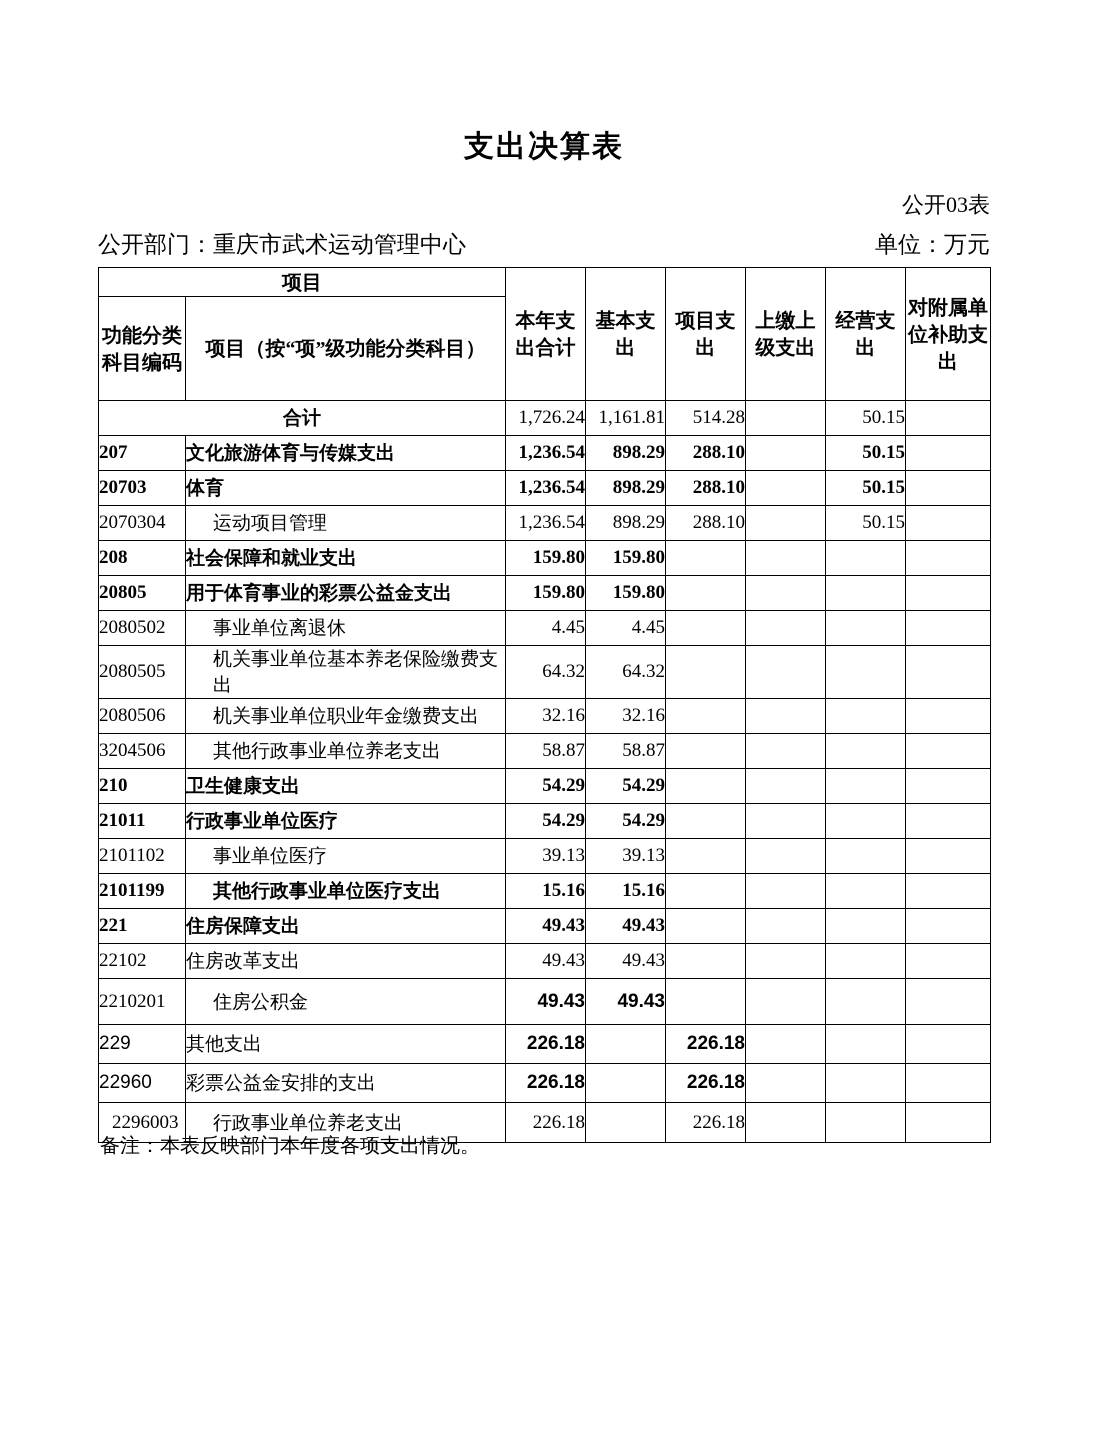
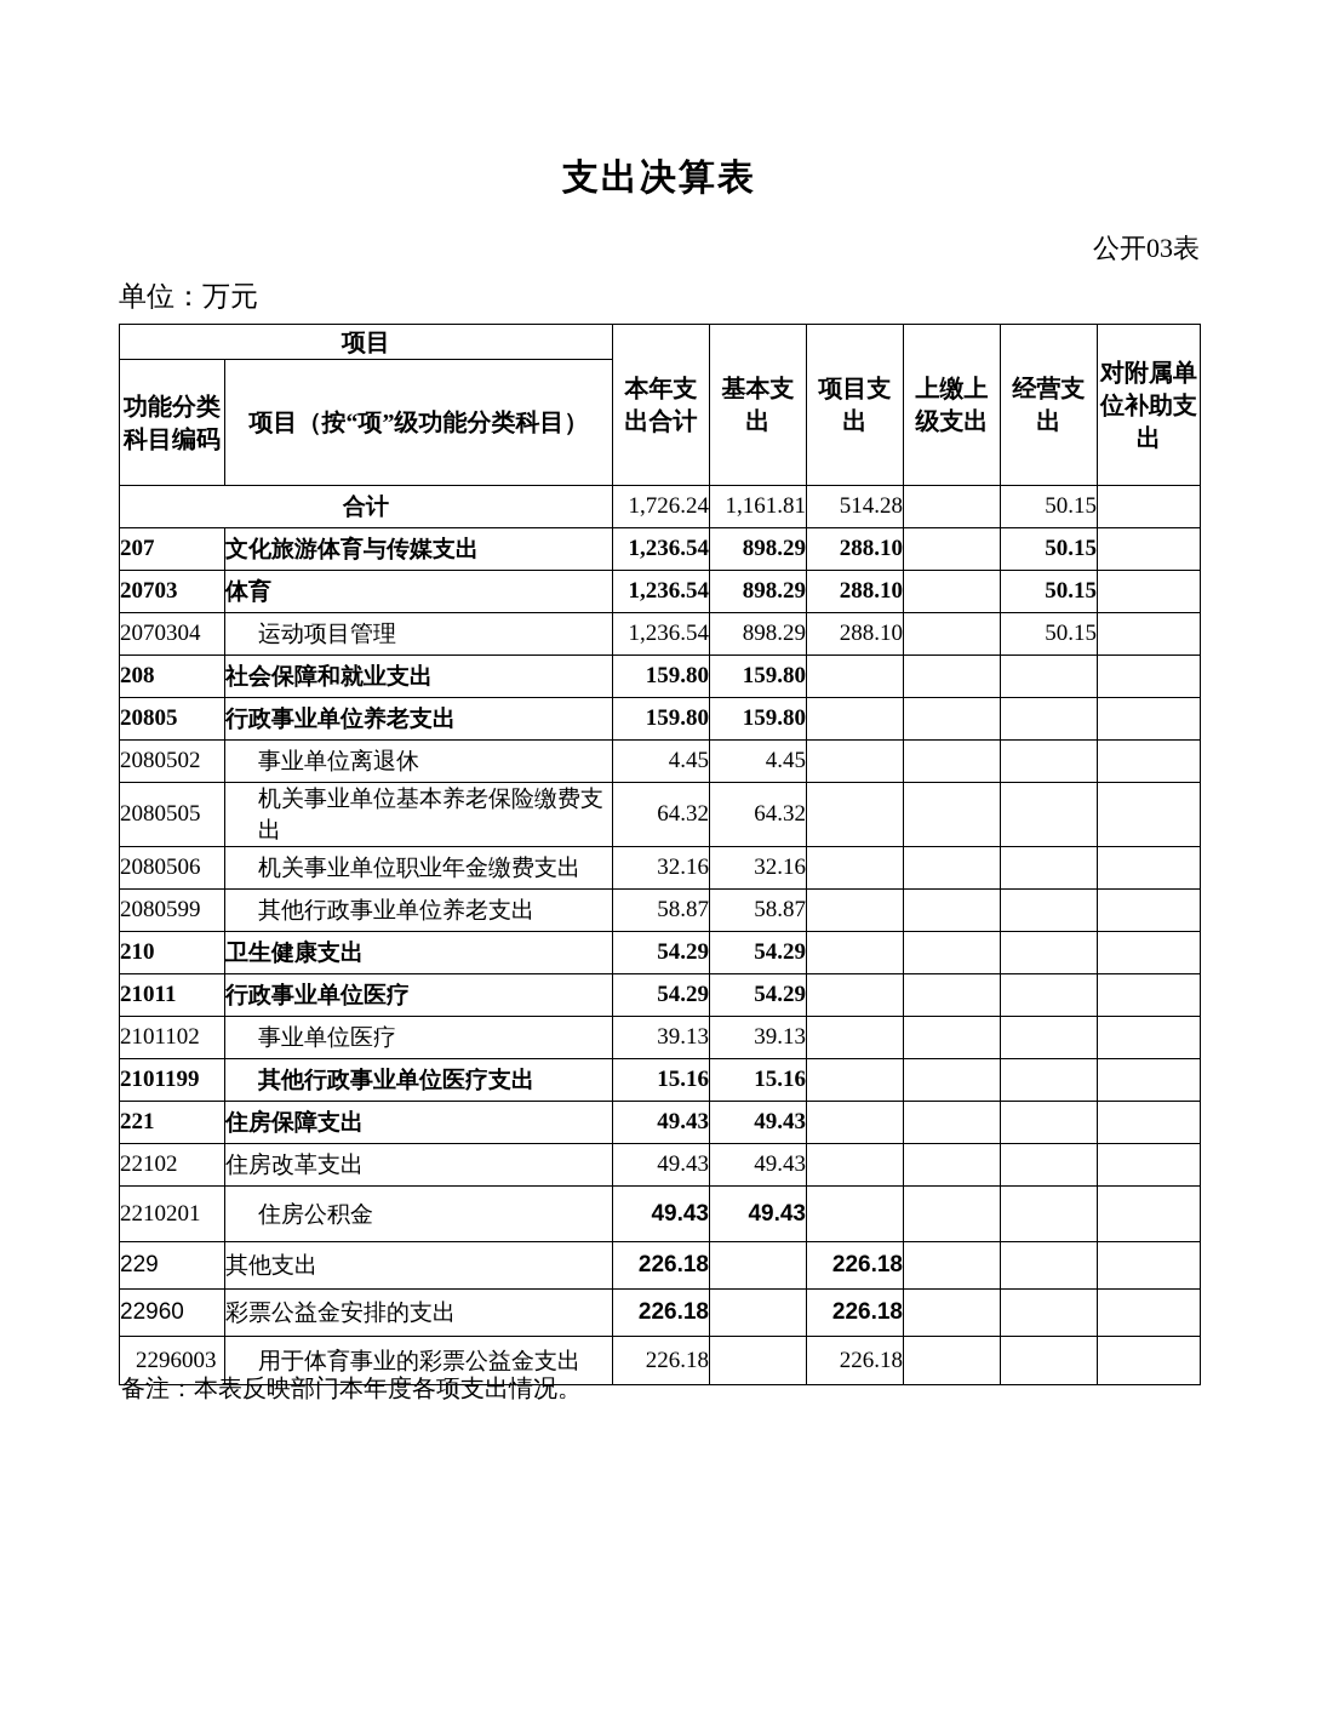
  支出决算表
  公开03表
- 公开部门：重庆市武术运动管理中心
  单位：万元
  项目	本年支出合计	基本支出	项目支出	上缴上级支出	经营支出	对附属单位补助支出
  功能分类科目编码	项目（按“项”级功能分类科目）
  合计	1,726.24	1,161.81	514.28		50.15
  207	文化旅游体育与传媒支出	1,236.54	898.29	288.10		50.15
  20703	体育	1,236.54	898.29	288.10		50.15
  2070304	运动项目管理	1,236.54	898.29	288.10		50.15
  208	社会保障和就业支出	159.80	159.80
- 20805	用于体育事业的彩票公益金支出	159.80	159.80
+ 20805	行政事业单位养老支出	159.80	159.80
  2080502	事业单位离退休	4.45	4.45
  2080505	机关事业单位基本养老保险缴费支出	64.32	64.32
  2080506	机关事业单位职业年金缴费支出	32.16	32.16
- 3204506	其他行政事业单位养老支出	58.87	58.87
+ 2080599	其他行政事业单位养老支出	58.87	58.87
  210	卫生健康支出	54.29	54.29
  21011	行政事业单位医疗	54.29	54.29
  2101102	事业单位医疗	39.13	39.13
  2101199	其他行政事业单位医疗支出	15.16	15.16
  221	住房保障支出	49.43	49.43
  22102	住房改革支出	49.43	49.43
  2210201	住房公积金	49.43	49.43
  229	其他支出	226.18		226.18
  22960	彩票公益金安排的支出	226.18		226.18
- 2296003	行政事业单位养老支出	226.18		226.18
+ 2296003	用于体育事业的彩票公益金支出	226.18		226.18
  备注：本表反映部门本年度各项支出情况。
